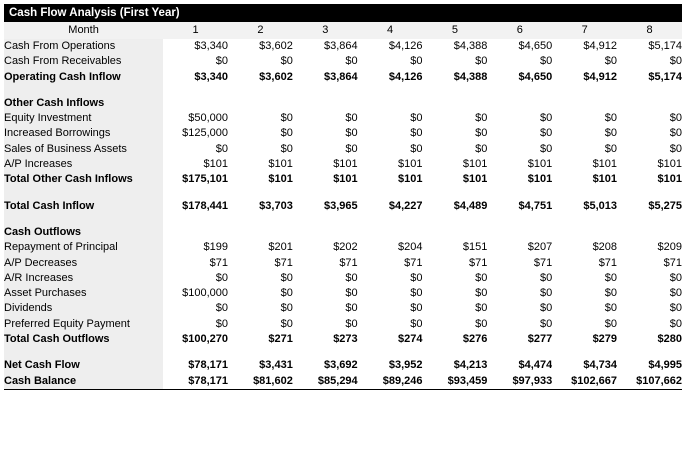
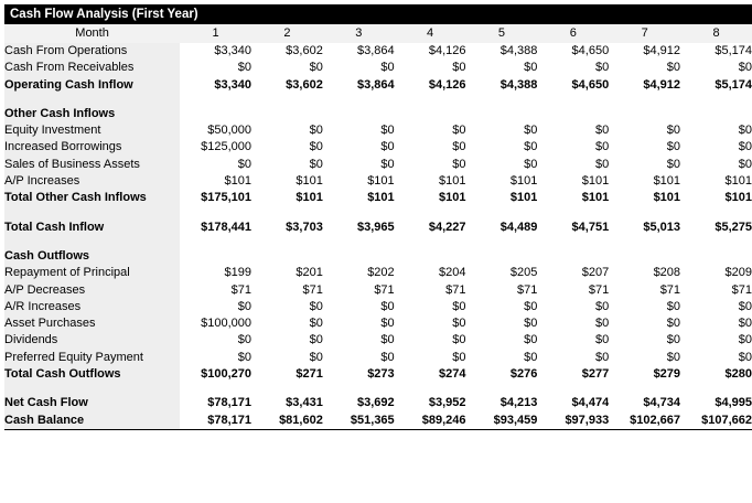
  Cash Flow Analysis (First Year)
  Month	1	2	3	4	5	6	7	8
  Cash From Operations	$3,340	$3,602	$3,864	$4,126	$4,388	$4,650	$4,912	$5,174
  Cash From Receivables	$0	$0	$0	$0	$0	$0	$0	$0
  Operating Cash Inflow	$3,340	$3,602	$3,864	$4,126	$4,388	$4,650	$4,912	$5,174
  Other Cash Inflows
  Equity Investment	$50,000	$0	$0	$0	$0	$0	$0	$0
  Increased Borrowings	$125,000	$0	$0	$0	$0	$0	$0	$0
  Sales of Business Assets	$0	$0	$0	$0	$0	$0	$0	$0
  A/P Increases	$101	$101	$101	$101	$101	$101	$101	$101
  Total Other Cash Inflows	$175,101	$101	$101	$101	$101	$101	$101	$101
  Total Cash Inflow	$178,441	$3,703	$3,965	$4,227	$4,489	$4,751	$5,013	$5,275
  Cash Outflows
- Repayment of Principal	$199	$201	$202	$204	$151	$207	$208	$209
+ Repayment of Principal	$199	$201	$202	$204	$205	$207	$208	$209
  A/P Decreases	$71	$71	$71	$71	$71	$71	$71	$71
  A/R Increases	$0	$0	$0	$0	$0	$0	$0	$0
  Asset Purchases	$100,000	$0	$0	$0	$0	$0	$0	$0
  Dividends	$0	$0	$0	$0	$0	$0	$0	$0
  Preferred Equity Payment	$0	$0	$0	$0	$0	$0	$0	$0
  Total Cash Outflows	$100,270	$271	$273	$274	$276	$277	$279	$280
  Net Cash Flow	$78,171	$3,431	$3,692	$3,952	$4,213	$4,474	$4,734	$4,995
- Cash Balance	$78,171	$81,602	$85,294	$89,246	$93,459	$97,933	$102,667	$107,662
+ Cash Balance	$78,171	$81,602	$51,365	$89,246	$93,459	$97,933	$102,667	$107,662
